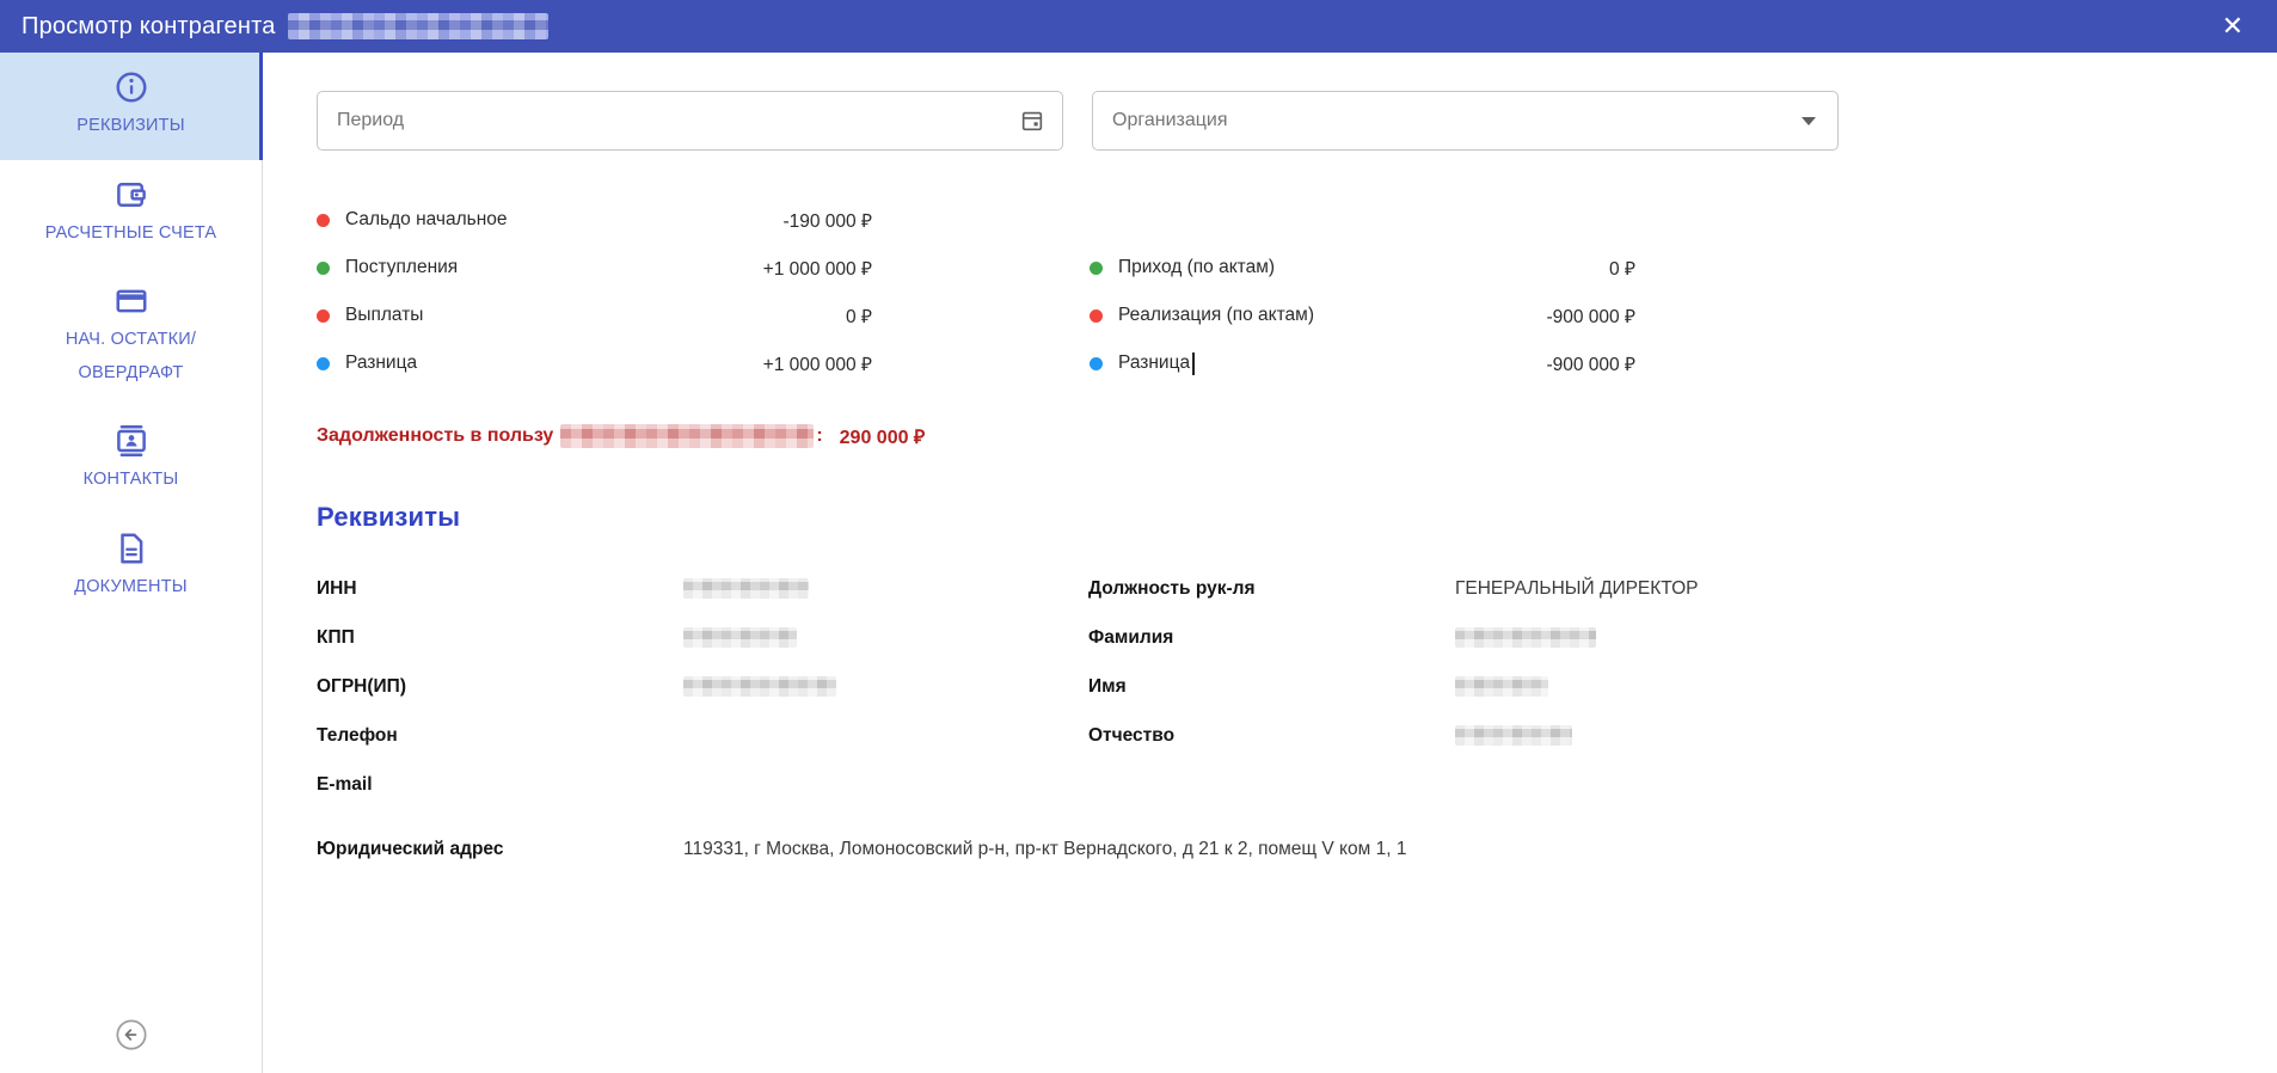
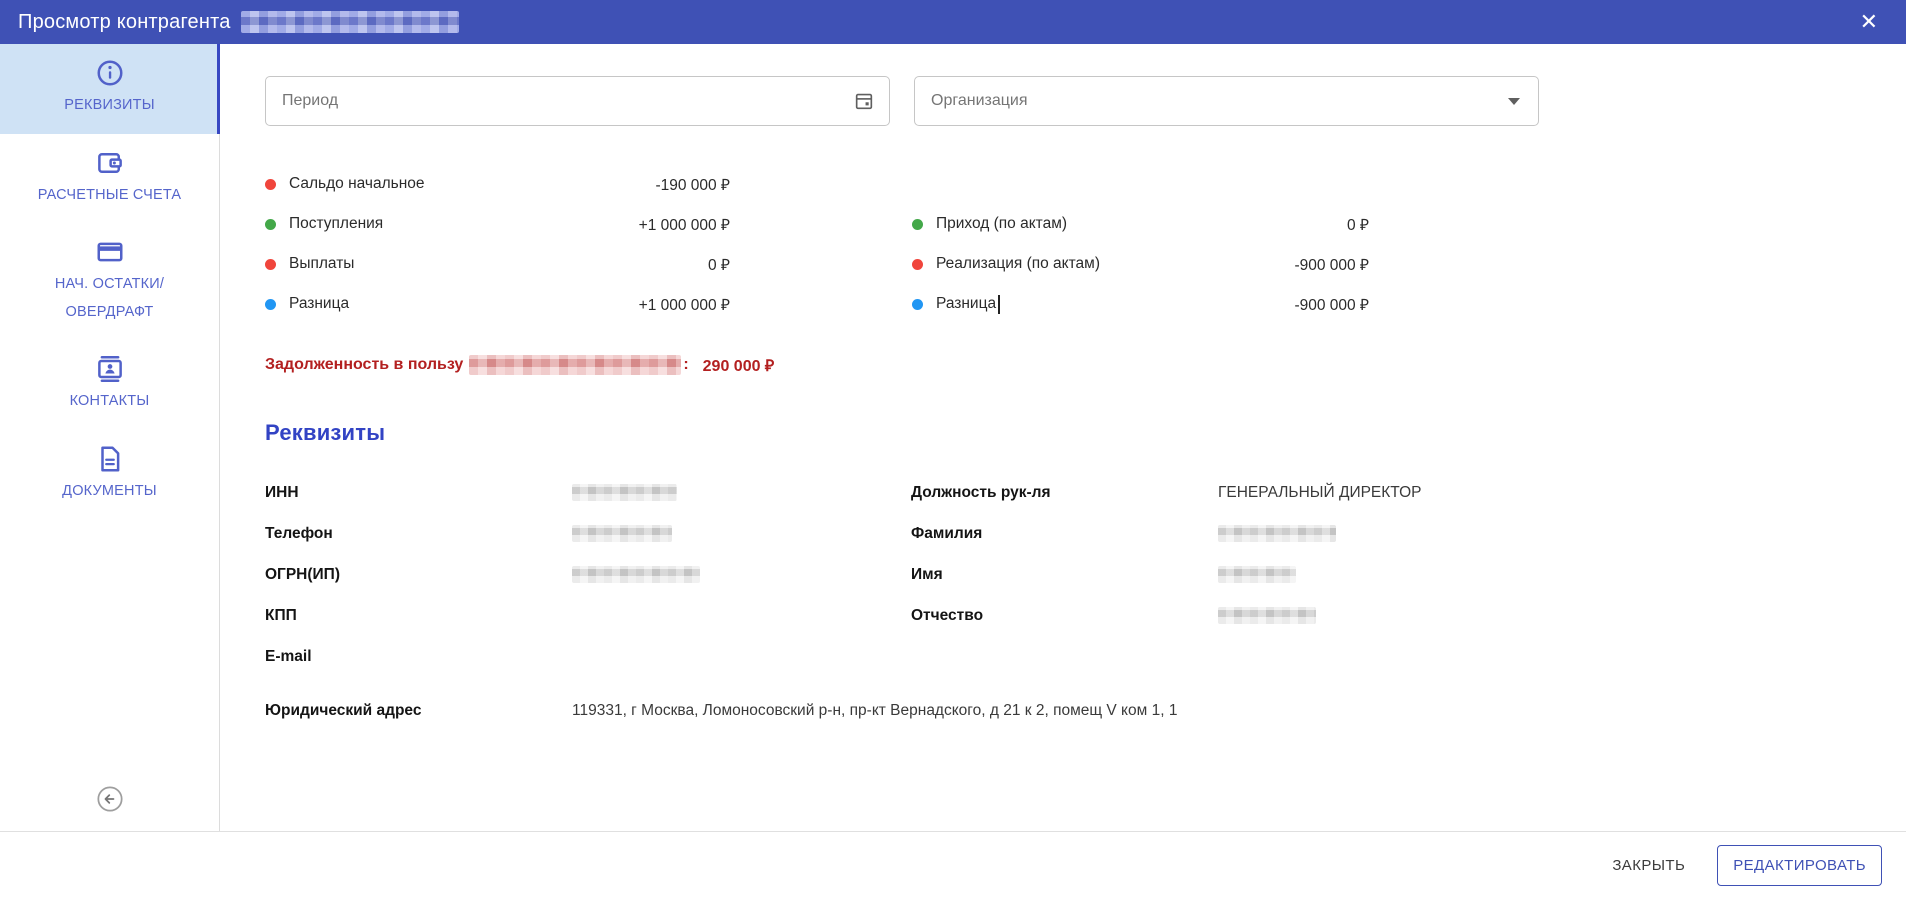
  Просмотр контрагента
  ✕
  РЕКВИЗИТЫ
  РАСЧЕТНЫЕ СЧЕТА
  НАЧ. ОСТАТКИ/ ОВЕРДРАФТ
  КОНТАКТЫ
  ДОКУМЕНТЫ
  Период
  Организация
  Сальдо начальное
  -190 000 ₽
  Поступления
  +1 000 000 ₽
  Выплаты
  0 ₽
  Разница
  +1 000 000 ₽
  Приход (по актам)
  0 ₽
  Реализация (по актам)
  -900 000 ₽
  Разница
  -900 000 ₽
  Задолженность в пользу
  :
  290 000 ₽
  Реквизиты
  ИНН
- КПП
+ Телефон
  ОГРН(ИП)
- Телефон
+ КПП
  E-mail
  Должность рук-ля
  ГЕНЕРАЛЬНЫЙ ДИРЕКТОР
  Фамилия
  Имя
  Отчество
  Юридический адрес
  119331, г Москва, Ломоносовский р-н, пр-кт Вернадского, д 21 к 2, помещ V ком 1, 1
+ ЗАКРЫТЬ
+ РЕДАКТИРОВАТЬ
